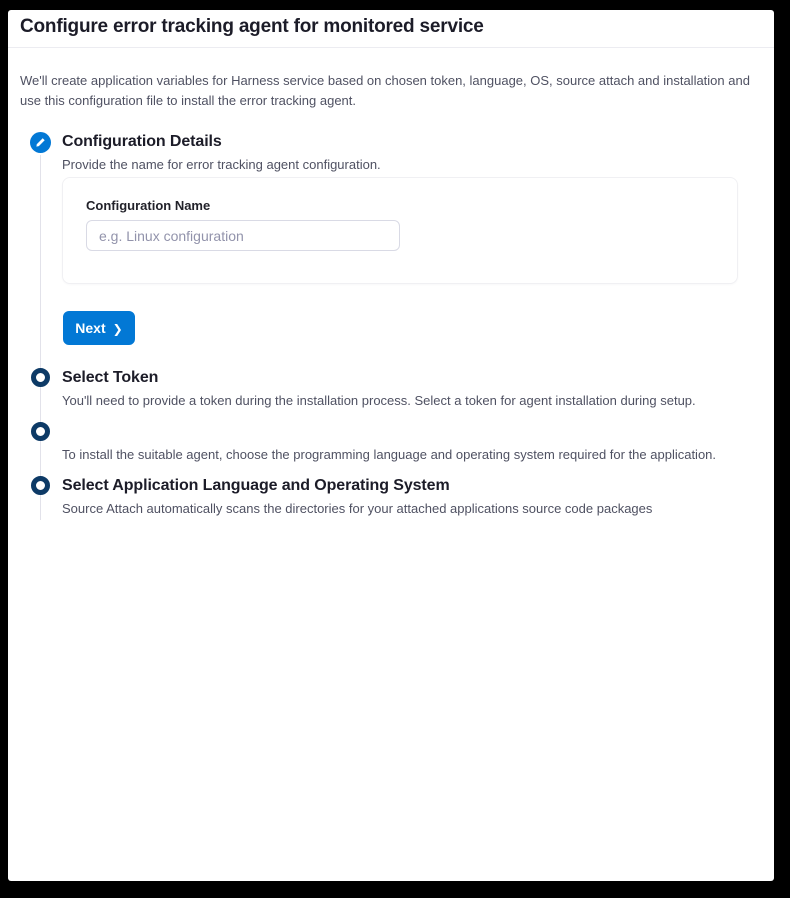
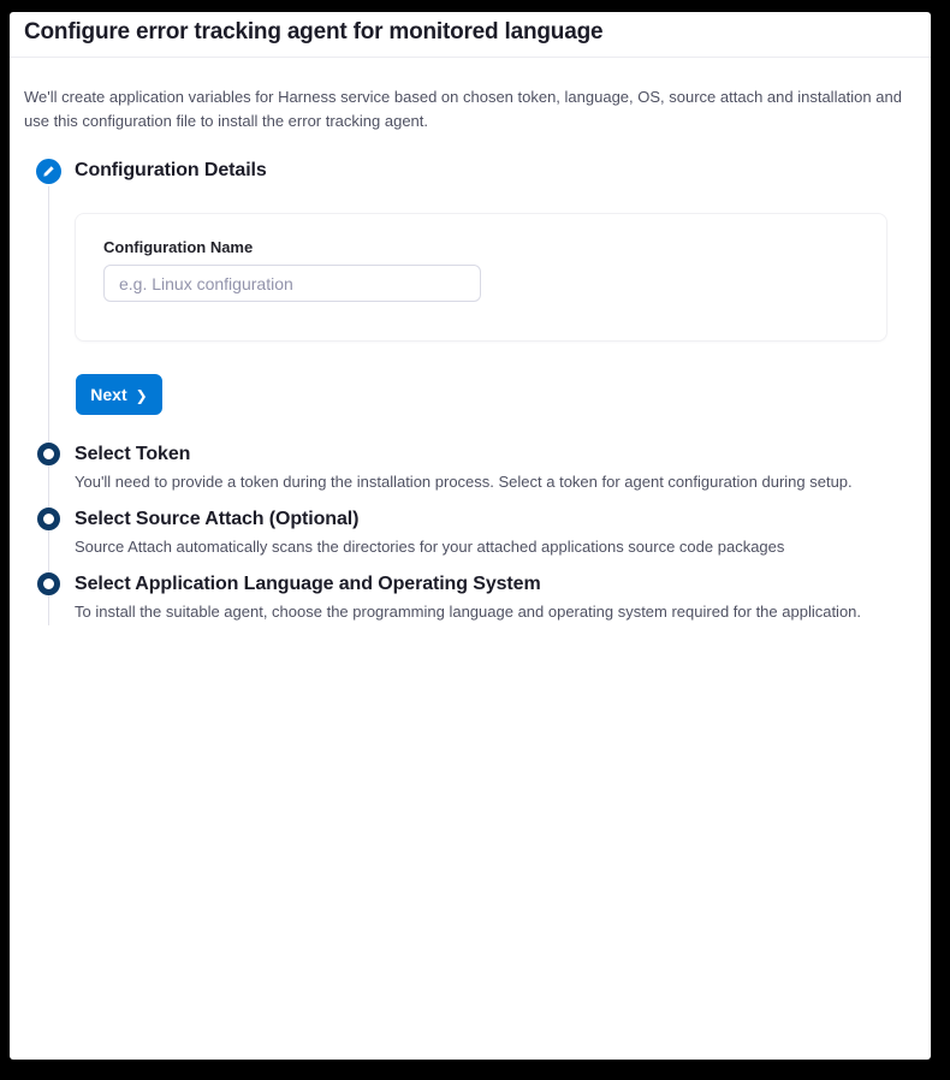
- Configure error tracking agent for monitored service
+ Configure error tracking agent for monitored language
  We'll create application variables for Harness service based on chosen token, language, OS, source attach and installation and use this configuration file to install the error tracking agent.
  Configuration Details
- Provide the name for error tracking agent configuration.
  Configuration Name
  e.g. Linux configuration
  Next
  ❯
  Select Token
- You'll need to provide a token during the installation process. Select a token for agent installation during setup.
+ You'll need to provide a token during the installation process. Select a token for agent configuration during setup.
+ Select Source Attach (Optional)
- To install the suitable agent, choose the programming language and operating system required for the application.
+ Source Attach automatically scans the directories for your attached applications source code packages
  Select Application Language and Operating System
- Source Attach automatically scans the directories for your attached applications source code packages
+ To install the suitable agent, choose the programming language and operating system required for the application.
